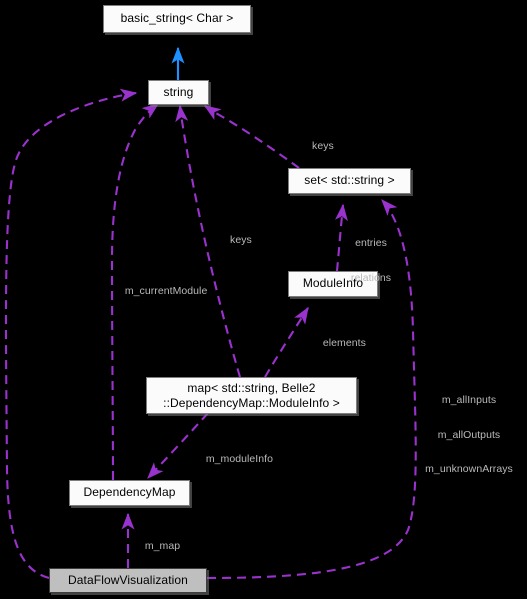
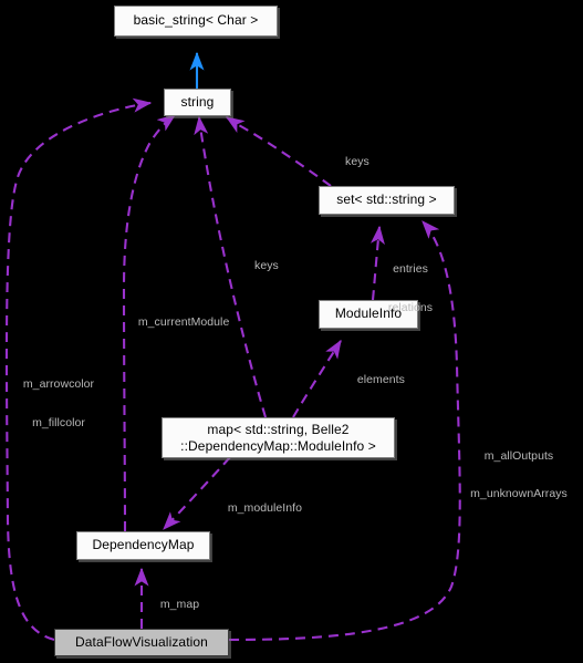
  basic_string< Char >
  string
  set< std::string >
  ModuleInfo
  map< std::string, Belle2
  ::DependencyMap::ModuleInfo >
  DependencyMap
  DataFlowVisualization
  keys
  keys
  m_currentModule
+ m_arrowcolor
+ m_fillcolor
  entries
  relations
  elements
- m_allInputs
  m_allOutputs
  m_unknownArrays
  m_moduleInfo
  m_map
